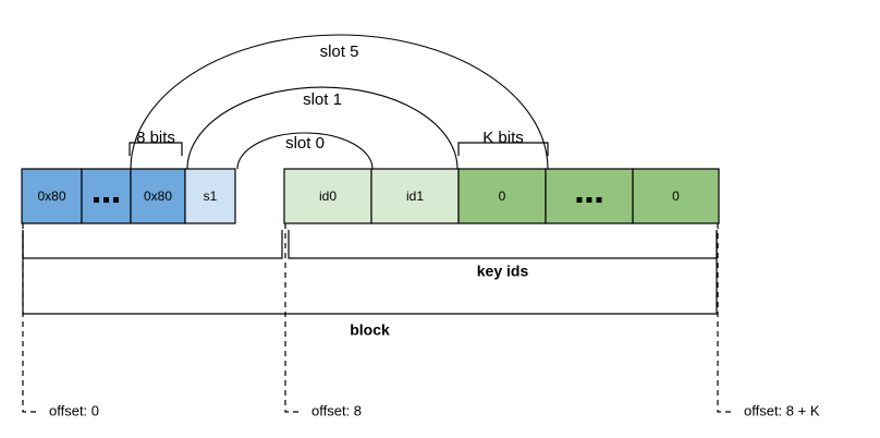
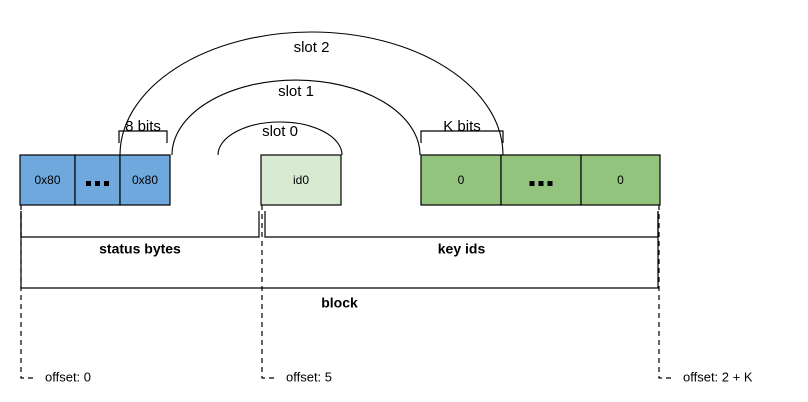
  slot 0
  slot 1
- slot 5
+ slot 2
  8 bits
  K bits
  0x80
  0x80
- s1
  id0
- id1
  0
  0
+ status bytes
  key ids
  block
  offset: 0
- offset: 8
+ offset: 5
- offset: 8 + K
+ offset: 2 + K
